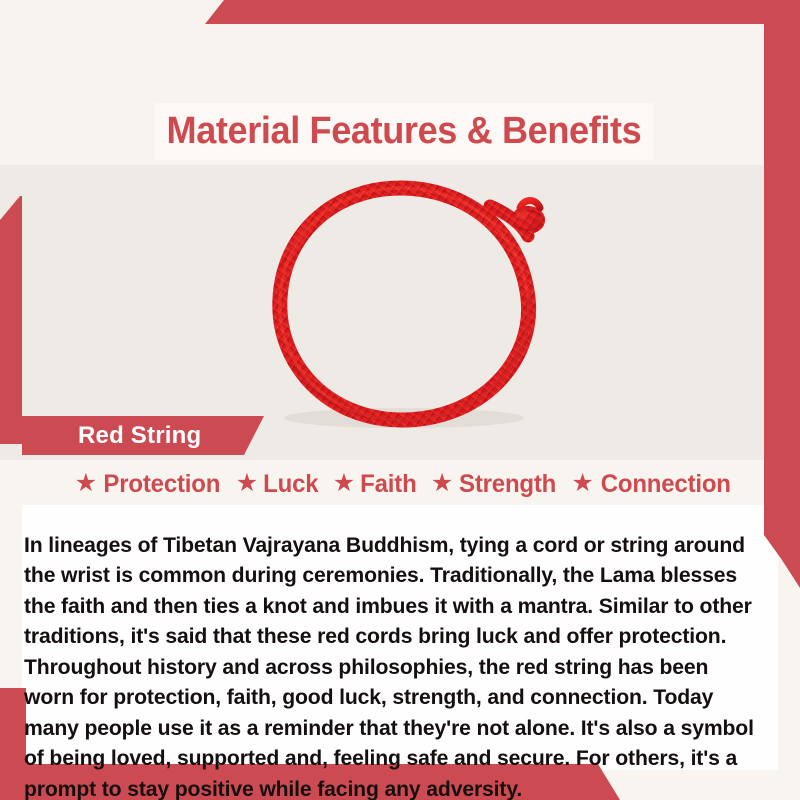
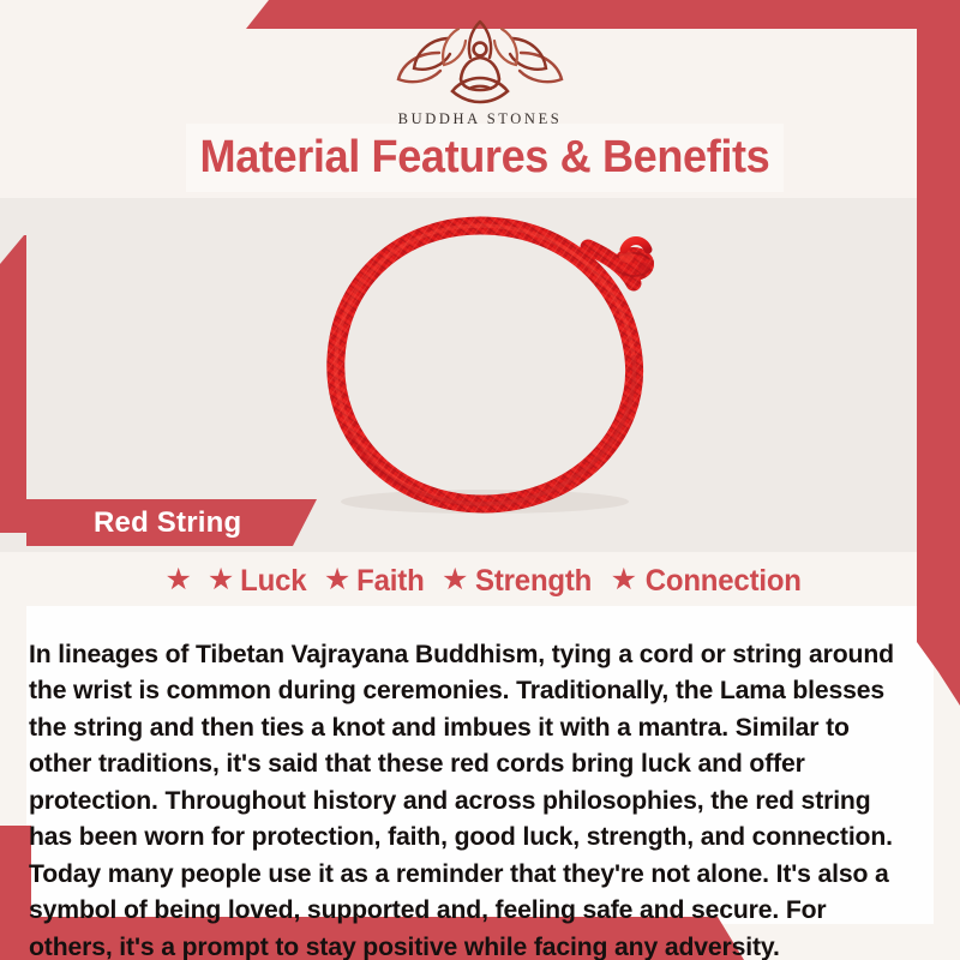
+ BUDDHA STONES
  Material Features & Benefits
  Red String
  ★
- Protection
  ★
  Luck
  ★
  Faith
  ★
  Strength
  ★
  Connection
- In lineages of Tibetan Vajrayana Buddhism, tying a cord or string around the wrist is common during ceremonies. Traditionally, the Lama blesses the faith and then ties a knot and imbues it with a mantra. Similar to other traditions, it's said that these red cords bring luck and offer protection. Throughout history and across philosophies, the red string has been worn for protection, faith, good luck, strength, and connection. Today many people use it as a reminder that they're not alone. It's also a symbol of being loved, supported and, feeling safe and secure. For others, it's a prompt to stay positive while facing any adversity.
+ In lineages of Tibetan Vajrayana Buddhism, tying a cord or string around the wrist is common during ceremonies. Traditionally, the Lama blesses the string and then ties a knot and imbues it with a mantra. Similar to other traditions, it's said that these red cords bring luck and offer protection. Throughout history and across philosophies, the red string has been worn for protection, faith, good luck, strength, and connection. Today many people use it as a reminder that they're not alone. It's also a symbol of being loved, supported and, feeling safe and secure. For others, it's a prompt to stay positive while facing any adversity.
